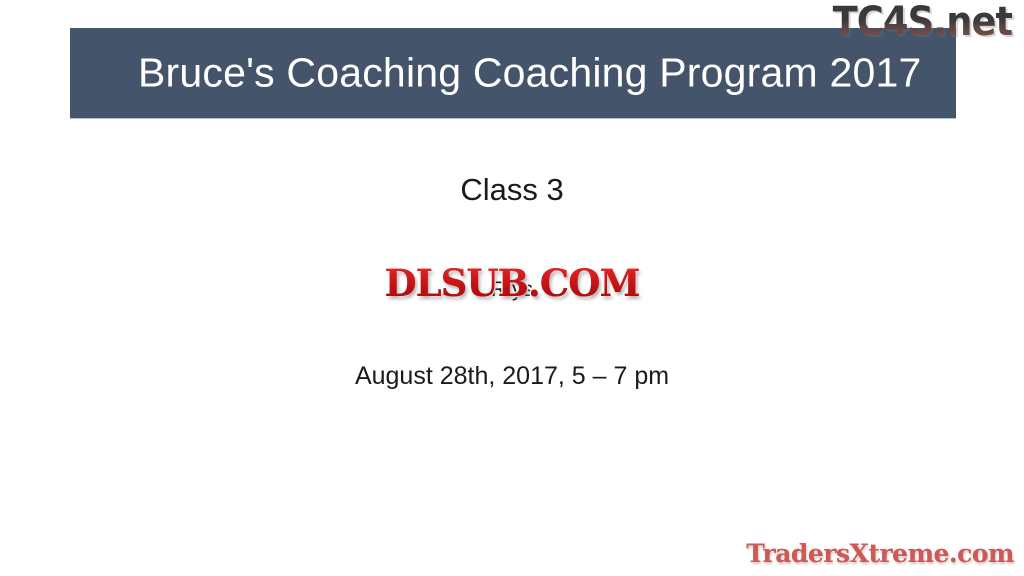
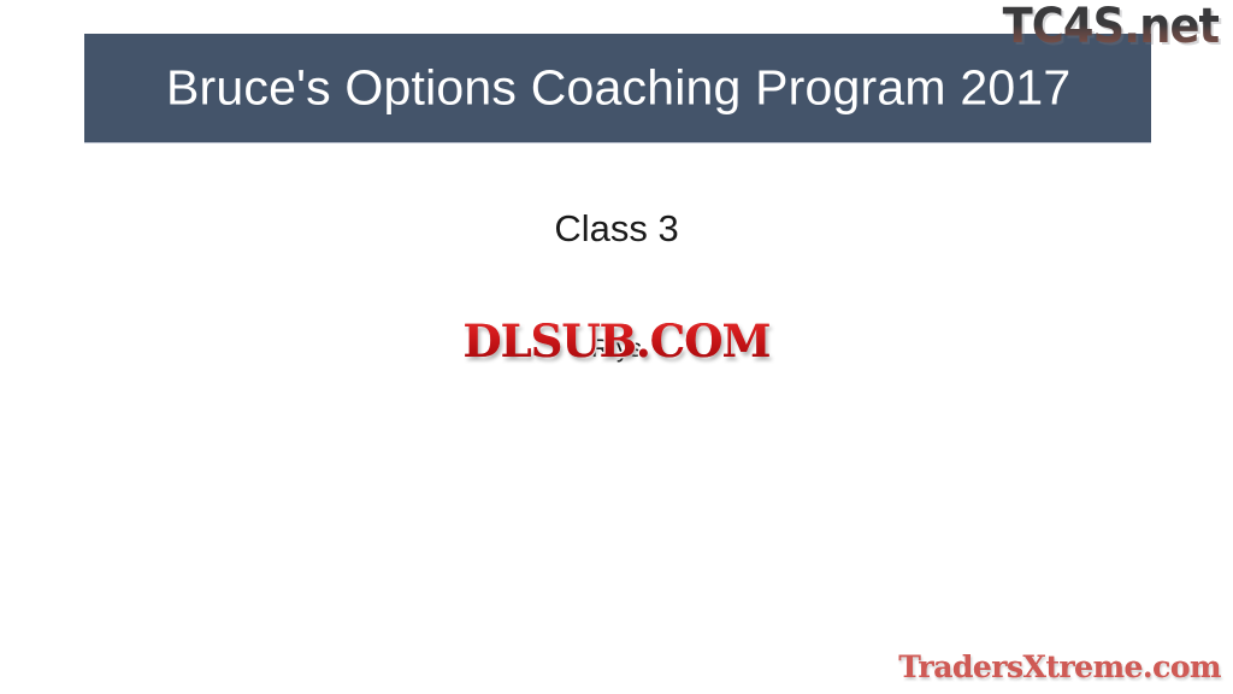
- Bruce's Coaching Coaching Program 2017
+ Bruce's Options Coaching Program 2017
  Class 3
- August 28th, 2017, 5 – 7 pm
  TC4S.net
  DLSUB.COM
  TradersXtreme.com
